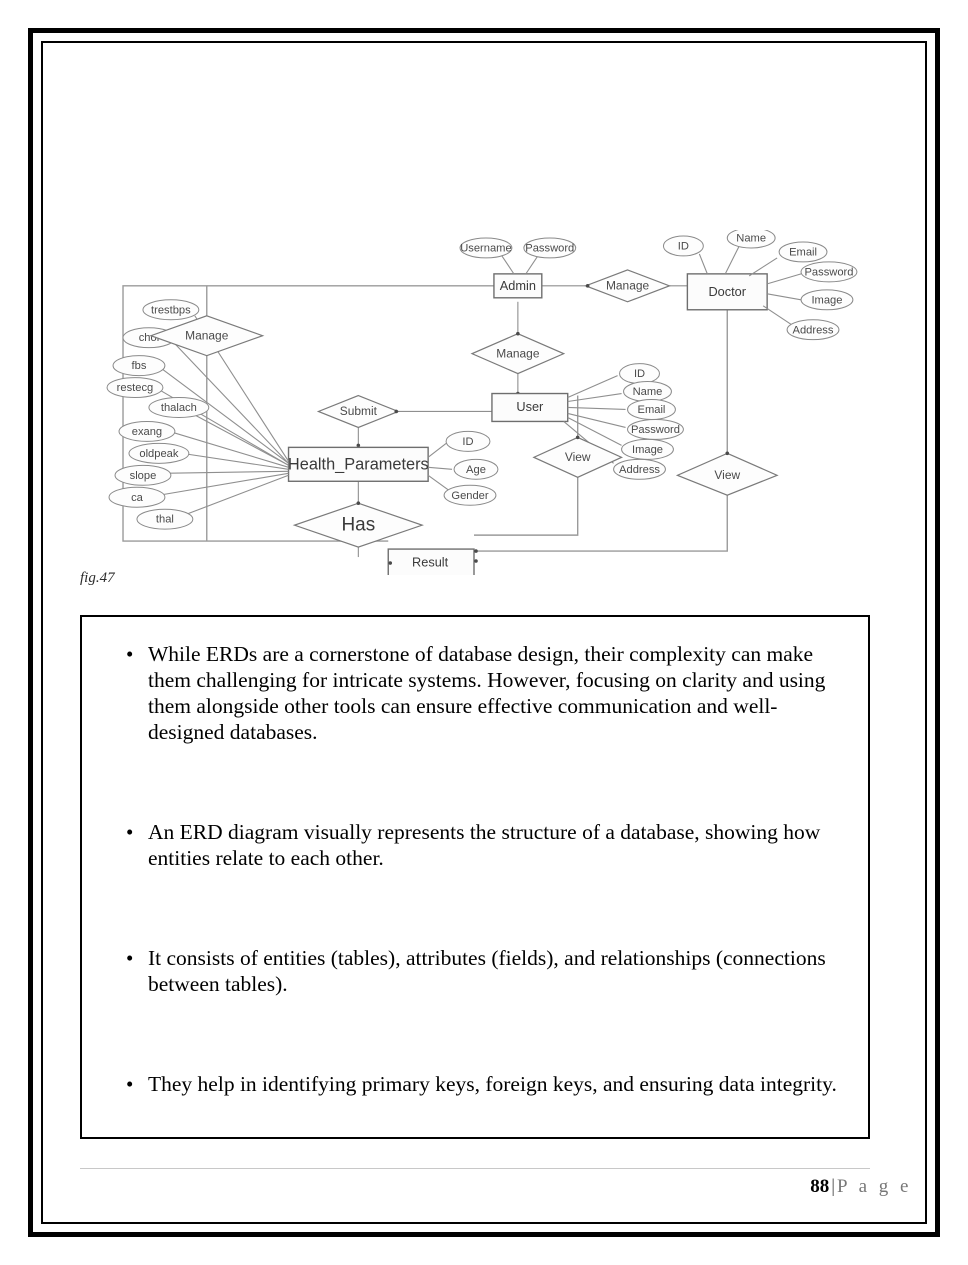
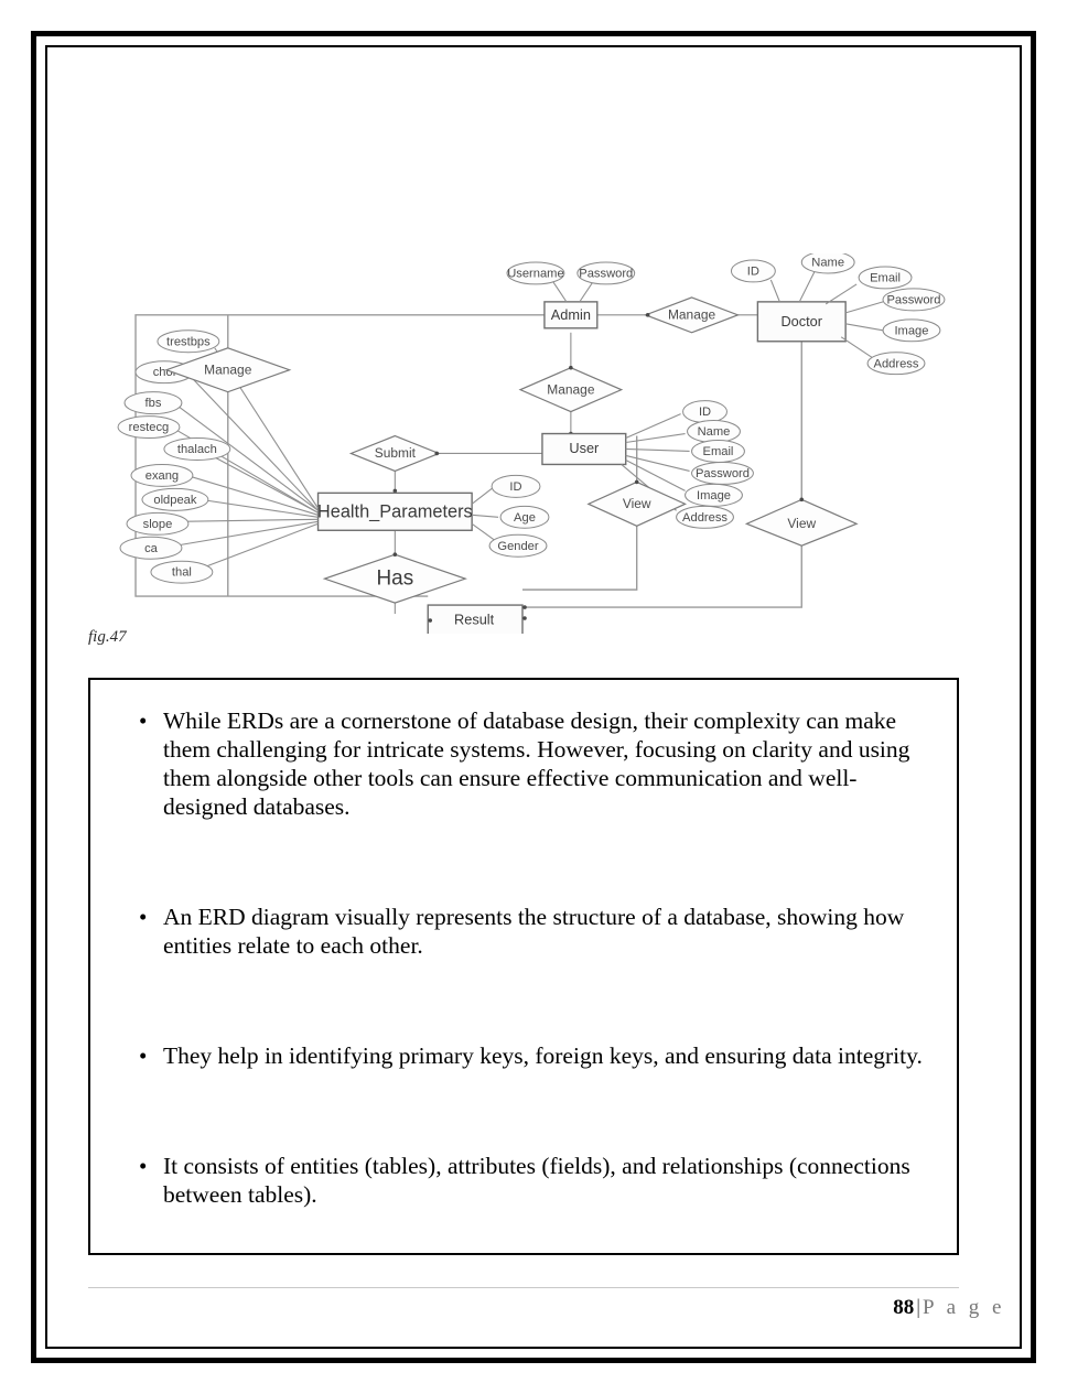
  Admin
  Username
  Password
  Manage
  Manage
  Doctor
  ID
  Name
  Email
  Password
  Image
  Address
  User
  ID
  Name
  Email
  Password
  Image
  Address
  Submit
  Health_Parameters
  trestbps
  cho
  fbs
  restecg
  thalach
  exang
  oldpeak
  slope
  ca
  thal
  ID
  Age
  Gender
  Has
  Manage
  View
  View
  Result
  fig.47
  •
  While ERDs are a cornerstone of database design, their complexity can make them challenging for intricate systems. However, focusing on clarity and using them alongside other tools can ensure effective communication and well-designed databases.
  •
  An ERD diagram visually represents the structure of a database, showing how entities relate to each other.
  •
- It consists of entities (tables), attributes (fields), and relationships (connections between tables).
+ They help in identifying primary keys, foreign keys, and ensuring data integrity.
  •
- They help in identifying primary keys, foreign keys, and ensuring data integrity.
+ It consists of entities (tables), attributes (fields), and relationships (connections between tables).
  88|P a g e
